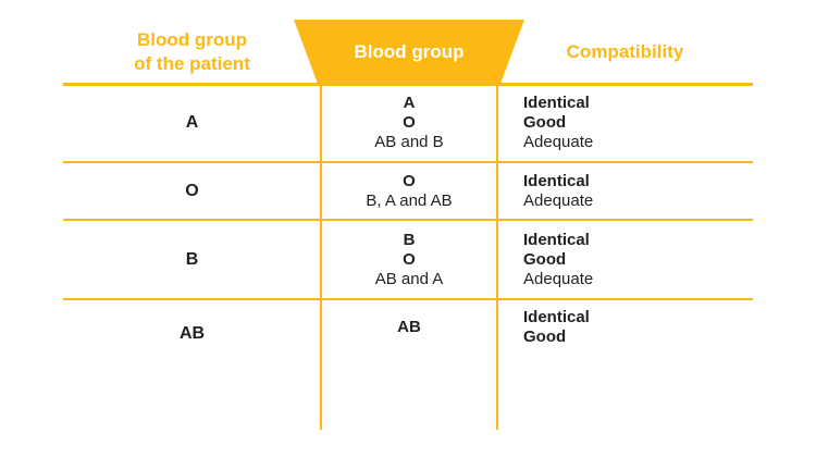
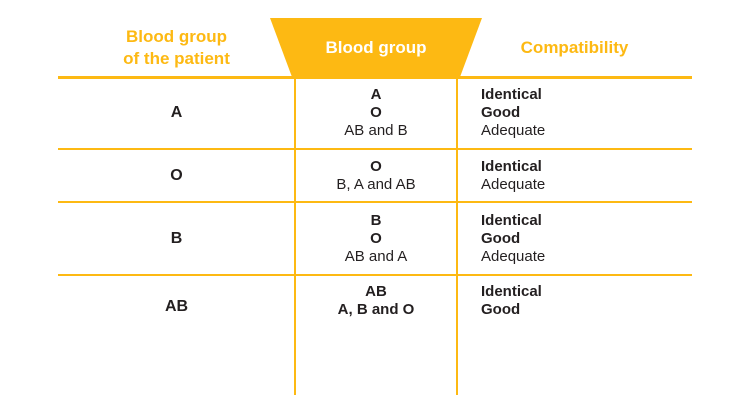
  Blood group
  of the patient
  Blood group
  Compatibility
  A
  A
  O
  AB and B
  Identical
  Good
  Adequate
  O
  O
  B, A and AB
  Identical
  Adequate
  B
  B
  O
  AB and A
  Identical
  Good
  Adequate
  AB
  AB
+ A, B and O
  Identical
  Good
